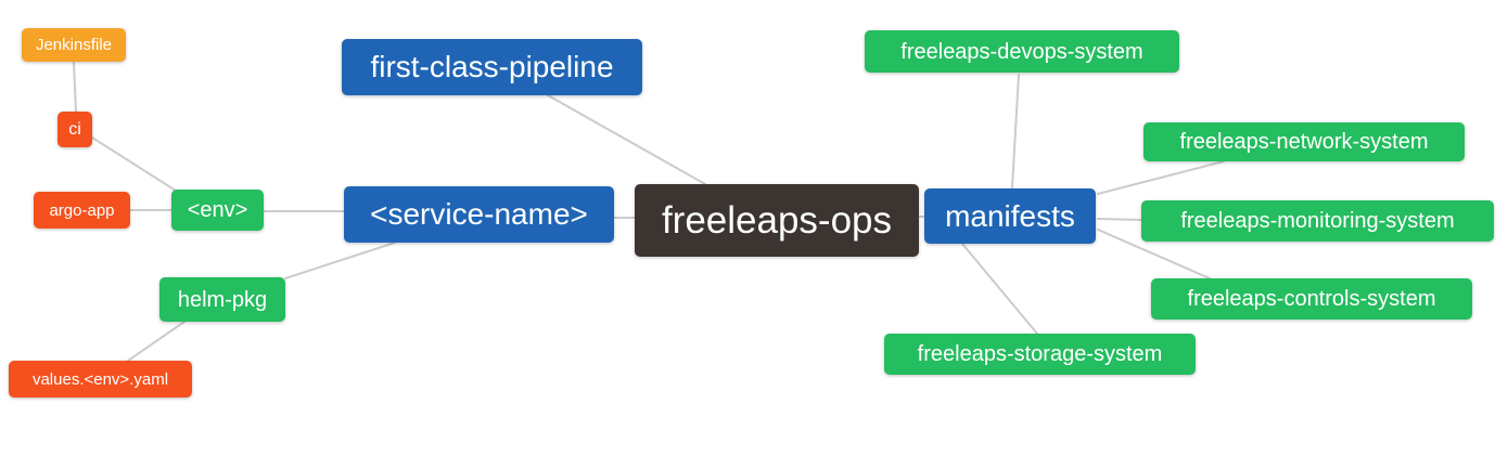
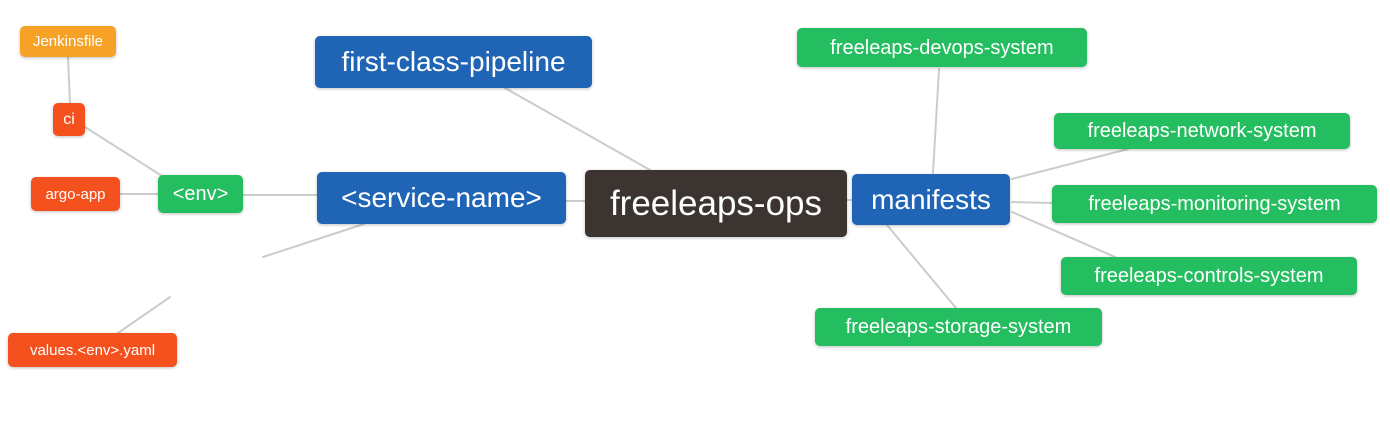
  Jenkinsfile
  ci
  argo-app
  <env>
- helm-pkg
  values.<env>.yaml
  first-class-pipeline
  <service-name>
  freeleaps-ops
  manifests
  freeleaps-devops-system
  freeleaps-network-system
  freeleaps-monitoring-system
  freeleaps-controls-system
  freeleaps-storage-system
